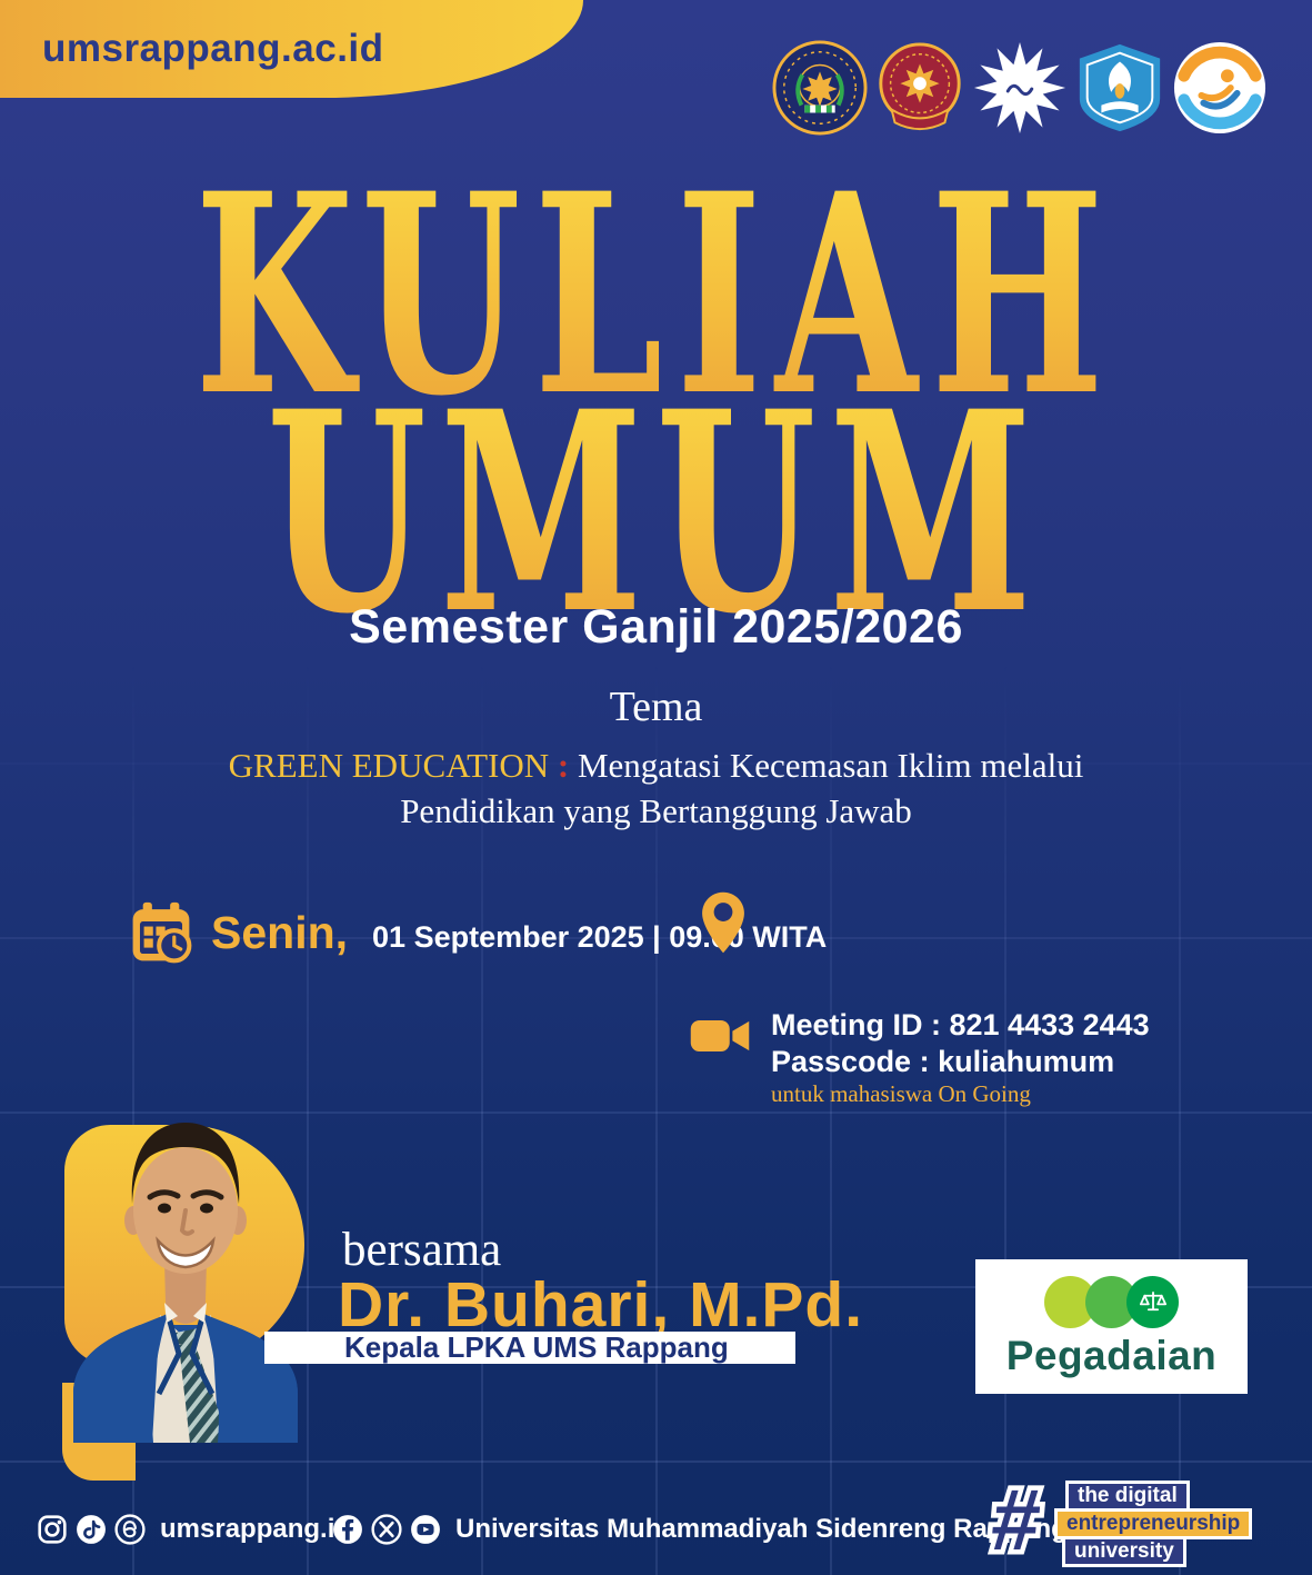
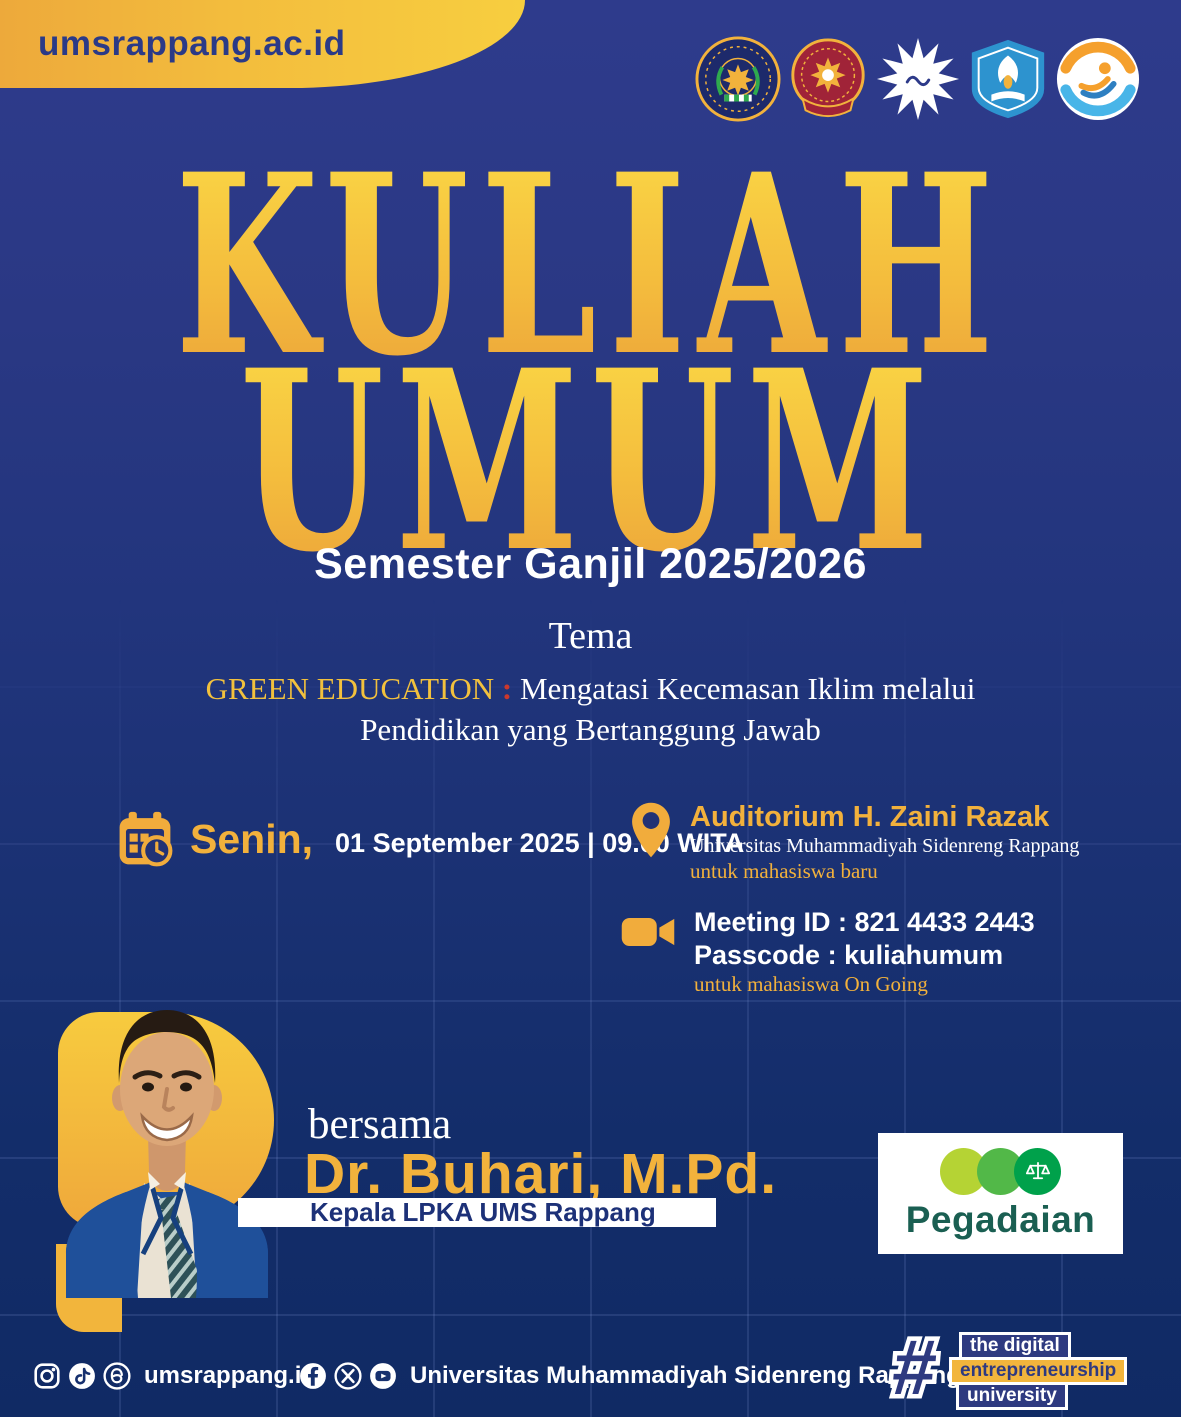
  umsrappang.ac.id
  KULIAH
  UMUM
  Semester Ganjil 2025/2026
  Tema
  GREEN EDUCATION : Mengatasi Kecemasan Iklim melalui
  Pendidikan yang Bertanggung Jawab
  Senin,
  01 September 2025 | 09.0 WITA
+ Auditorium H. Zaini Razak
+ Universitas Muhammadiyah Sidenreng Rappang
+ untuk mahasiswa baru
  Meeting ID : 821 4433 2443
  Passcode : kuliahumum
  untuk mahasiswa On Going
  bersama
  Dr. Buhari, M.Pd.
  Kepala LPKA UMS Rappang
  Pegadaian
  umsrappang.i
  Universitas Muhammadiyah Sidenreng Rappan
  the digital
  entrepreneurship
  university
